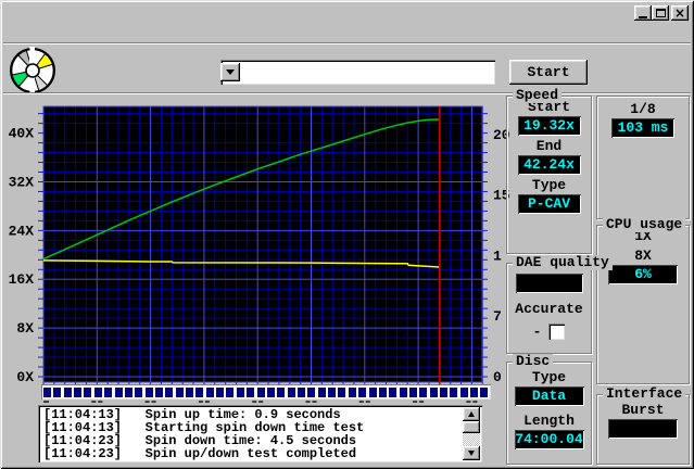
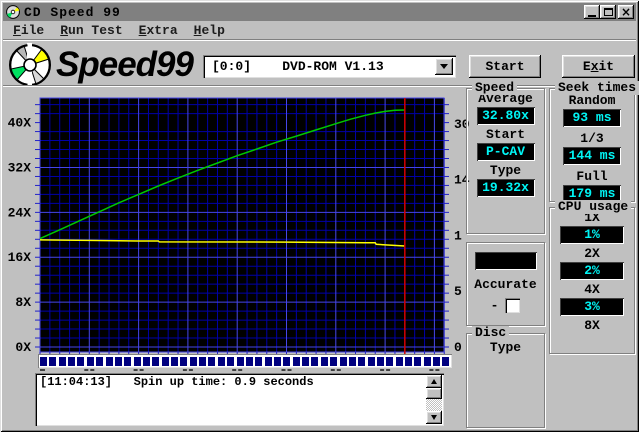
+ CD Speed 99
  ×
+ File
+ Run Test
+ Extra
+ Help
+ Speed99
+ [0:0] DVD-ROM V1.13
  Start
+ Exit
  0X
  8X
  16X
  24X
  32X
  40X
  0
- 7
+ 5
  1
- 15
+ 14
- 20
+ 30
  [11:04:13] Spin up time: 0.9 seconds
- [11:04:13] Starting spin down time test
- [11:04:23] Spin down time: 4.5 seconds
- [11:04:23] Spin up/down test completed
  Speed
+ Average
+ 32.80x
  Start
- 19.32x
+ P-CAV
- End
- 42.24x
  Type
- P-CAV
+ 19.32x
+ Seek times
+ Random
+ 93 ms
- 1/8
+ 1/3
- 103 ms
+ 144 ms
+ Full
+ 179 ms
  CPU usage
  1X
+ 1%
+ 2X
+ 2%
+ 4X
+ 3%
  8X
- 6%
- DAE quality
  Accurate
  -
  Disc
  Type
- Data
- Length
- 74:00.04
- Interface
- Burst
